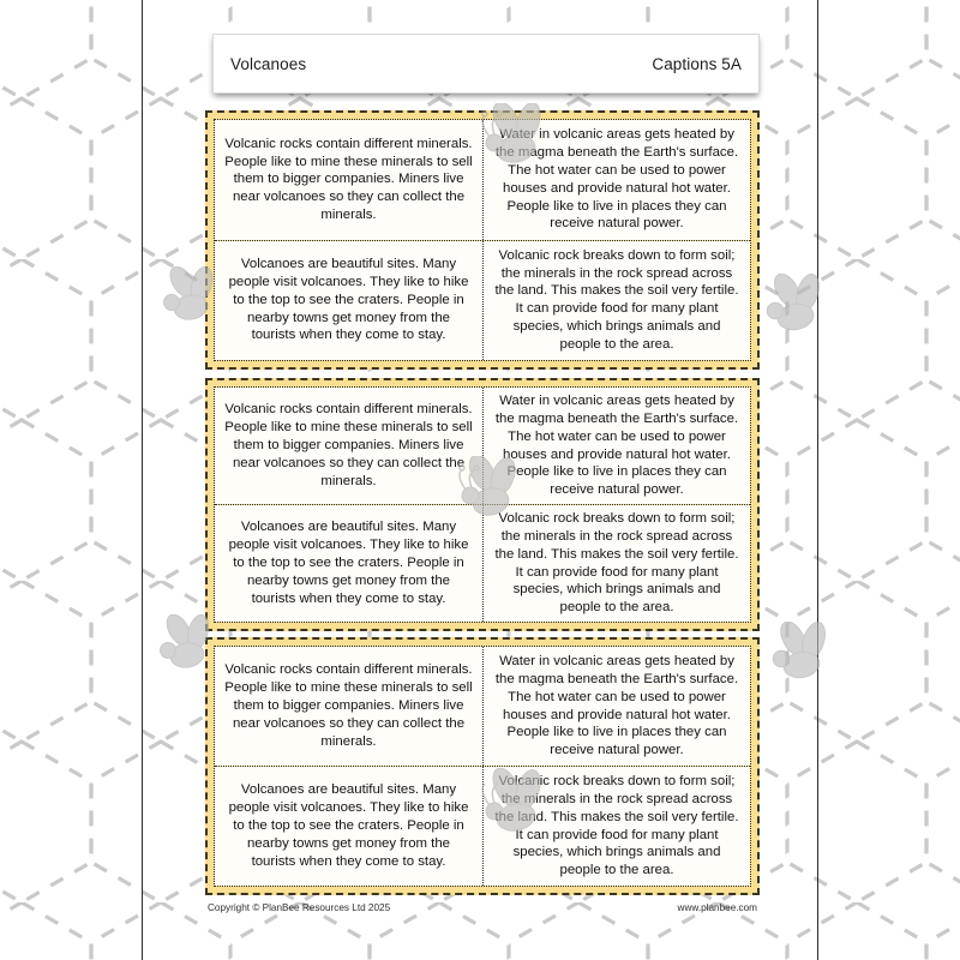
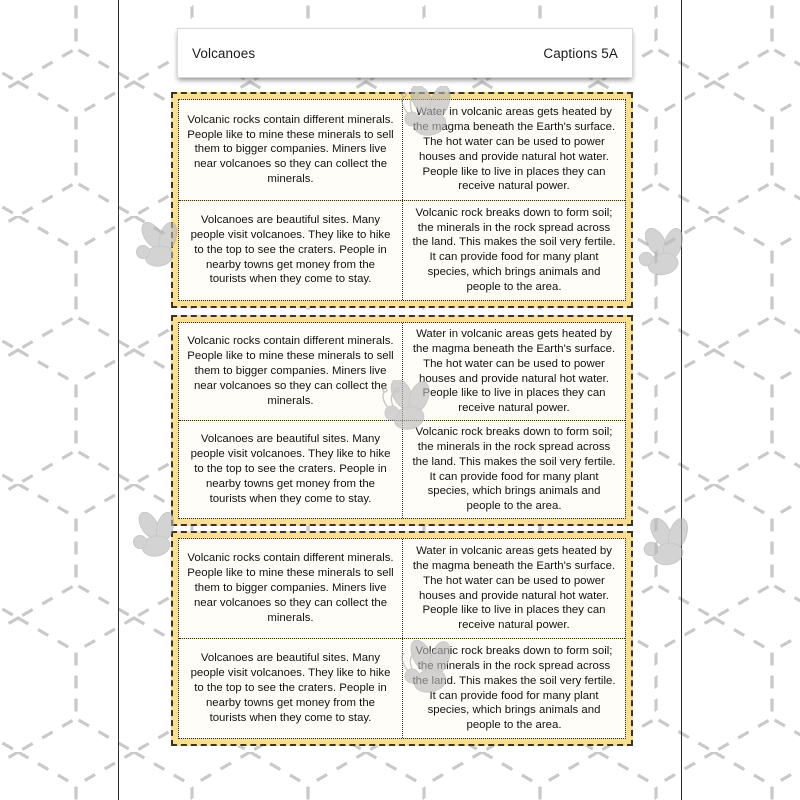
  Volcanoes
  Captions 5A
  Volcanic rocks contain different minerals. People like to mine these minerals to sell them to bigger companies. Miners live near volcanoes so they can collect the minerals.
  Water in volcanic areas gets heated by the magma beneath the Earth's surface. The hot water can be used to power houses and provide natural hot water. People like to live in places they can receive natural power.
  Volcanoes are beautiful sites. Many people visit volcanoes. They like to hike to the top to see the craters. People in nearby towns get money from the tourists when they come to stay.
  Volcanic rock breaks down to form soil; the minerals in the rock spread across the land. This makes the soil very fertile. It can provide food for many plant species, which brings animals and people to the area.
  Volcanic rocks contain different minerals. People like to mine these minerals to sell them to bigger companies. Miners live near volcanoes so they can collect the minerals.
  Water in volcanic areas gets heated by the magma beneath the Earth's surface. The hot water can be used to power houses and provide natural hot water. People like to live in places they can receive natural power.
  Volcanoes are beautiful sites. Many people visit volcanoes. They like to hike to the top to see the craters. People in nearby towns get money from the tourists when they come to stay.
  Volcanic rock breaks down to form soil; the minerals in the rock spread across the land. This makes the soil very fertile. It can provide food for many plant species, which brings animals and people to the area.
  Volcanic rocks contain different minerals. People like to mine these minerals to sell them to bigger companies. Miners live near volcanoes so they can collect the minerals.
  Water in volcanic areas gets heated by the magma beneath the Earth's surface. The hot water can be used to power houses and provide natural hot water. People like to live in places they can receive natural power.
  Volcanoes are beautiful sites. Many people visit volcanoes. They like to hike to the top to see the craters. People in nearby towns get money from the tourists when they come to stay.
  Volcanic rock breaks down to form soil; the minerals in the rock spread across the land. This makes the soil very fertile. It can provide food for many plant species, which brings animals and people to the area.
- Copyright © PlanBee Resources Ltd 2025
- www.planbee.com
